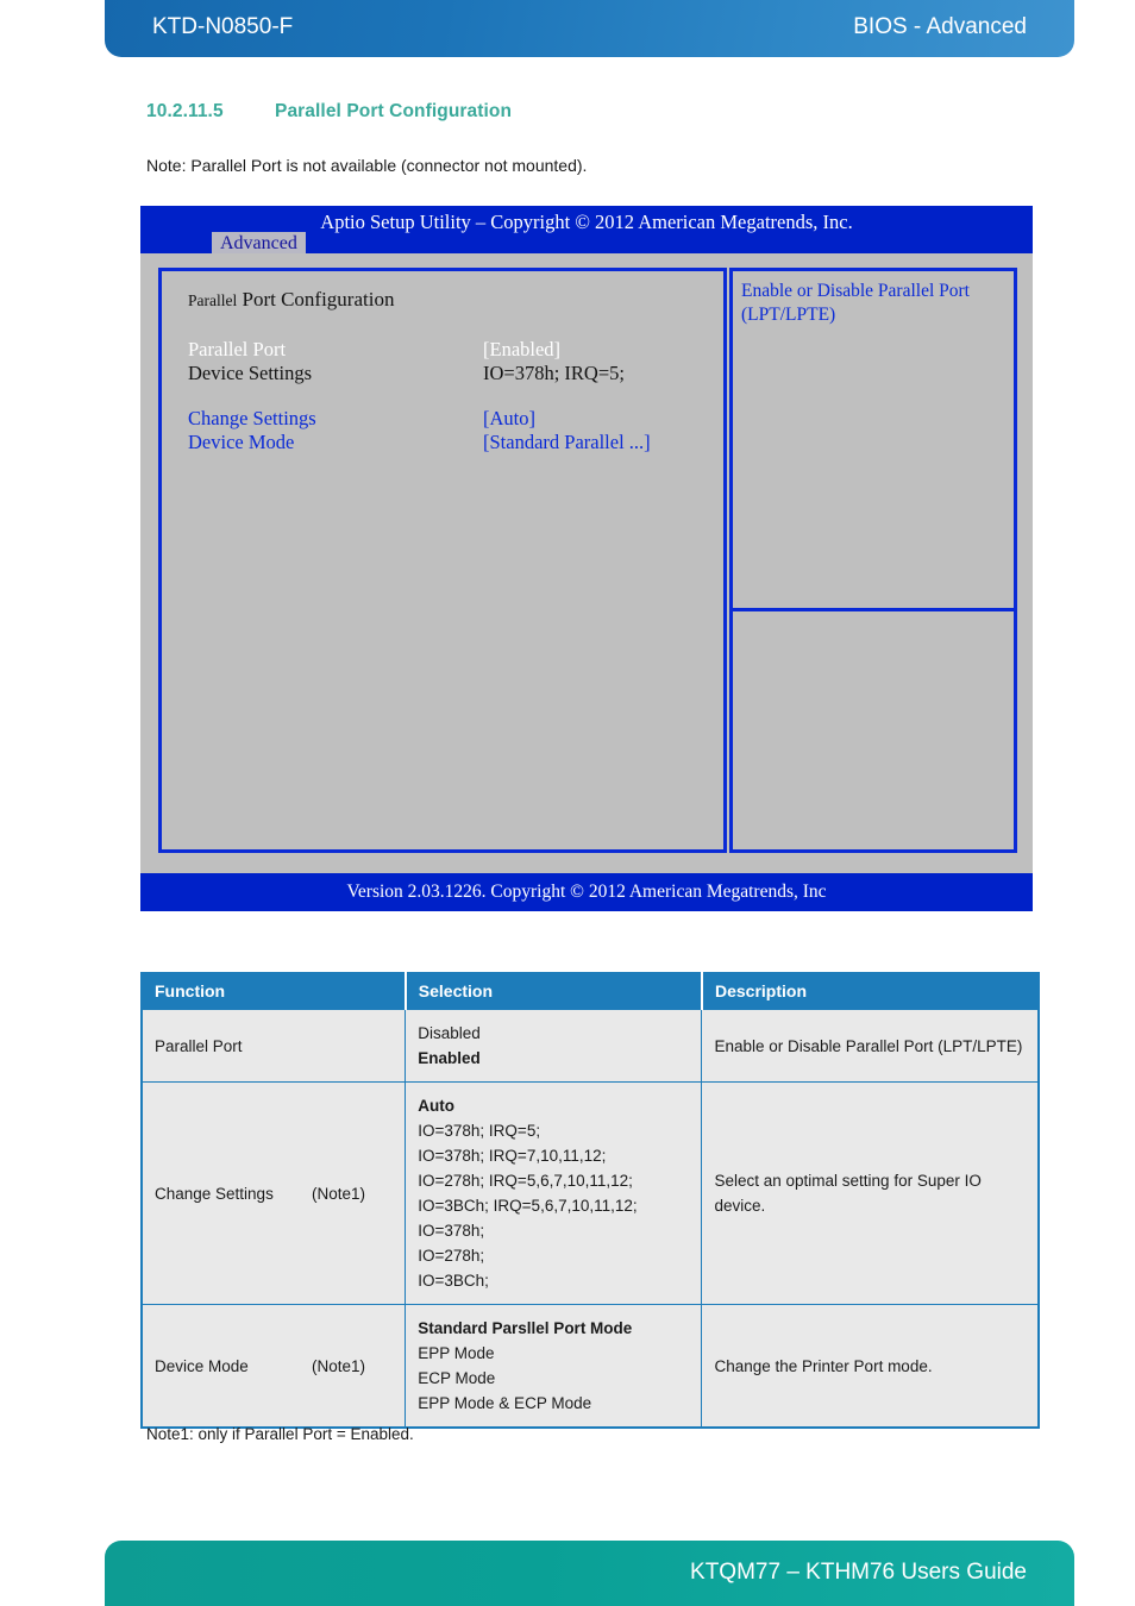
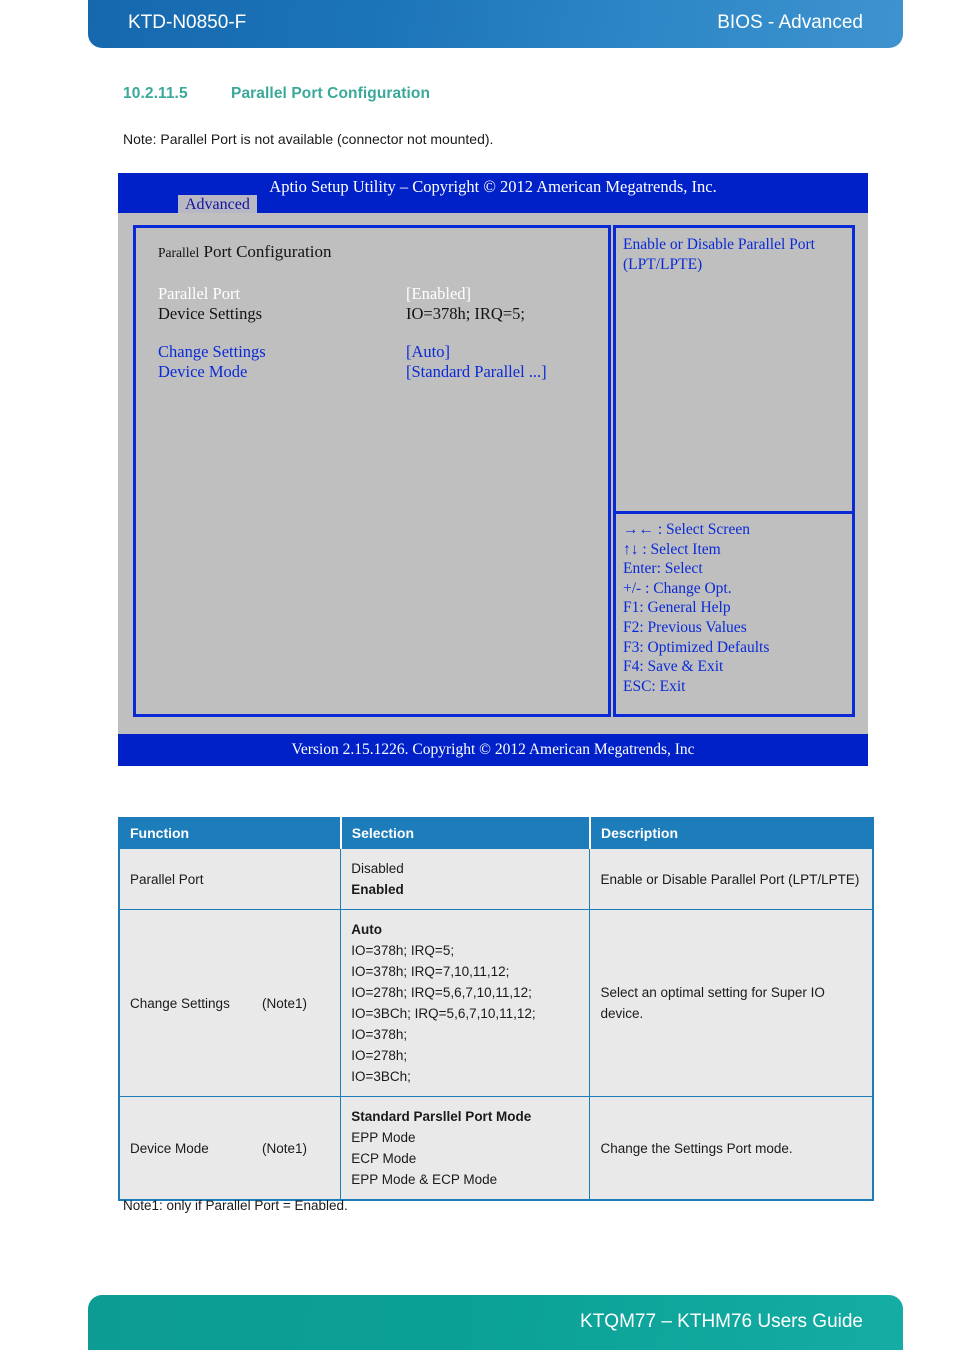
  KTD-N0850-F
  BIOS - Advanced
  10.2.11.5 Parallel Port Configuration
  Note: Parallel Port is not available (connector not mounted).
  Aptio Setup Utility – Copyright © 2012 American Megatrends, Inc.
  Advanced
  Parallel Port Configuration
  Parallel Port [Enabled]
  Device Settings IO=378h; IRQ=5;
  Change Settings [Auto]
  Device Mode [Standard Parallel ...]
  Enable or Disable Parallel Port (LPT/LPTE)
+ →← : Select Screen
+ ↑↓ : Select Item
+ Enter: Select
+ +/- : Change Opt.
+ F1: General Help
+ F2: Previous Values
+ F3: Optimized Defaults
+ F4: Save & Exit
+ ESC: Exit
- Version 2.03.1226. Copyright © 2012 American Megatrends, Inc
+ Version 2.15.1226. Copyright © 2012 American Megatrends, Inc
  Function	Selection	Description
  Parallel Port	Disabled Enabled	Enable or Disable Parallel Port (LPT/LPTE)
  Change Settings (Note1)	Auto IO=378h; IRQ=5; IO=378h; IRQ=7,10,11,12; IO=278h; IRQ=5,6,7,10,11,12; IO=3BCh; IRQ=5,6,7,10,11,12; IO=378h; IO=278h; IO=3BCh;	Select an optimal setting for Super IO device.
- Device Mode (Note1)	Standard Parsllel Port Mode EPP Mode ECP Mode EPP Mode & ECP Mode	Change the Printer Port mode.
+ Device Mode (Note1)	Standard Parsllel Port Mode EPP Mode ECP Mode EPP Mode & ECP Mode	Change the Settings Port mode.
  Note1: only if Parallel Port = Enabled.
  KTQM77 – KTHM76 Users Guide
